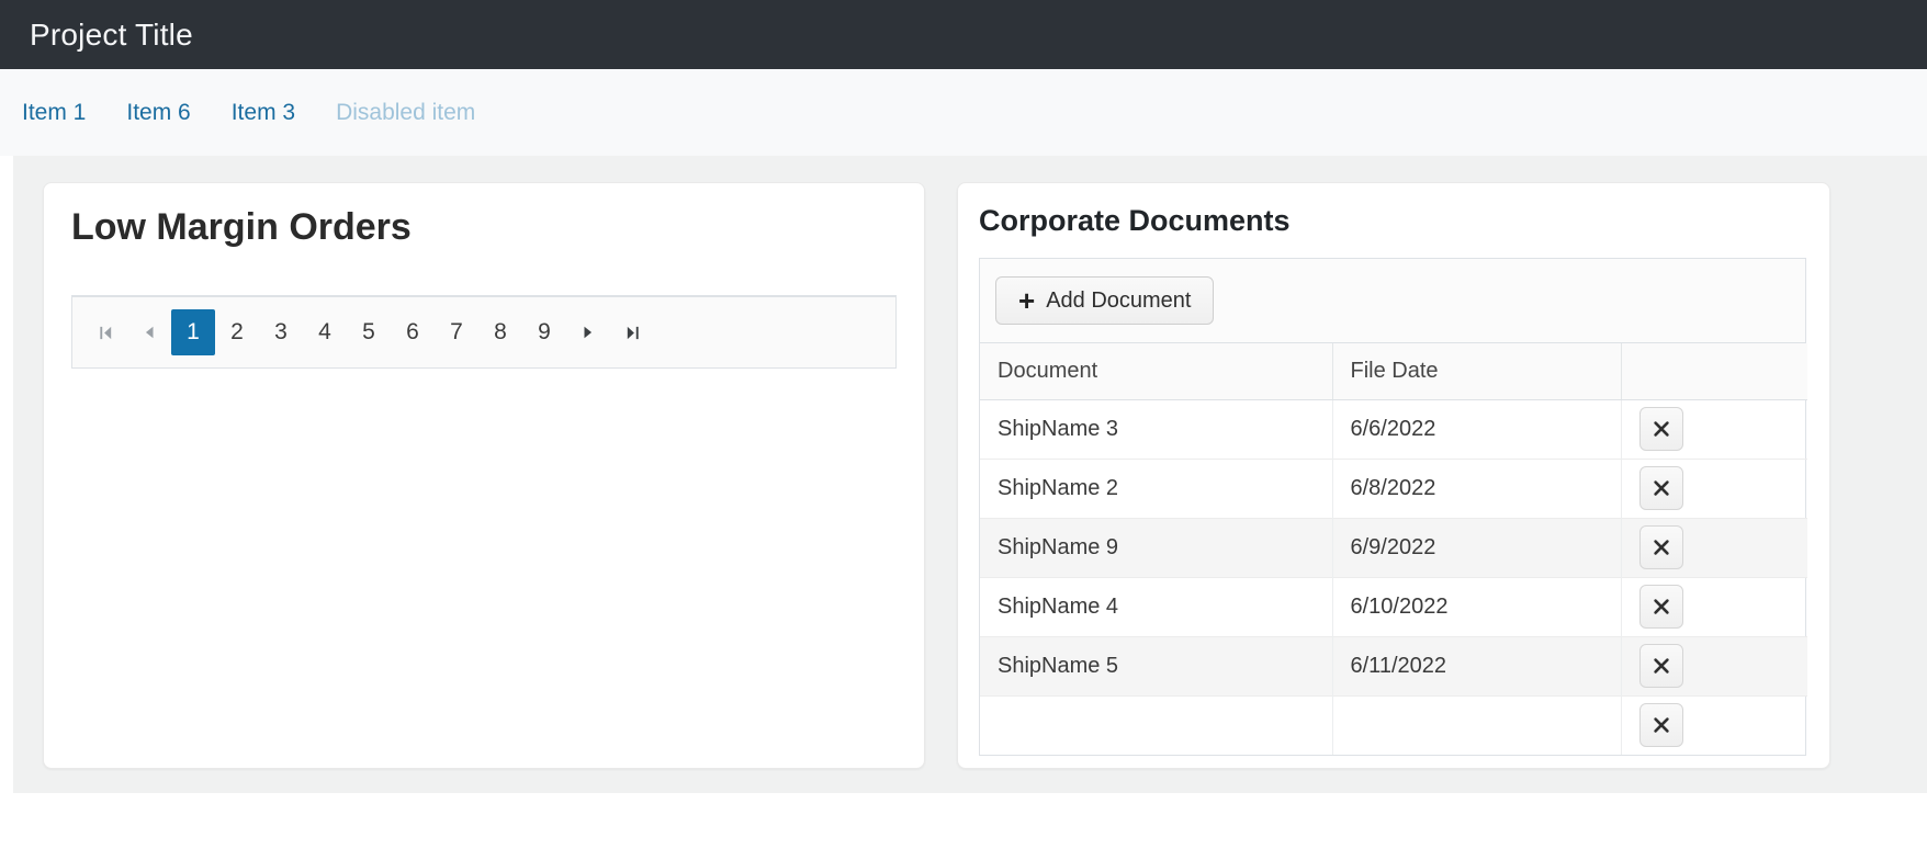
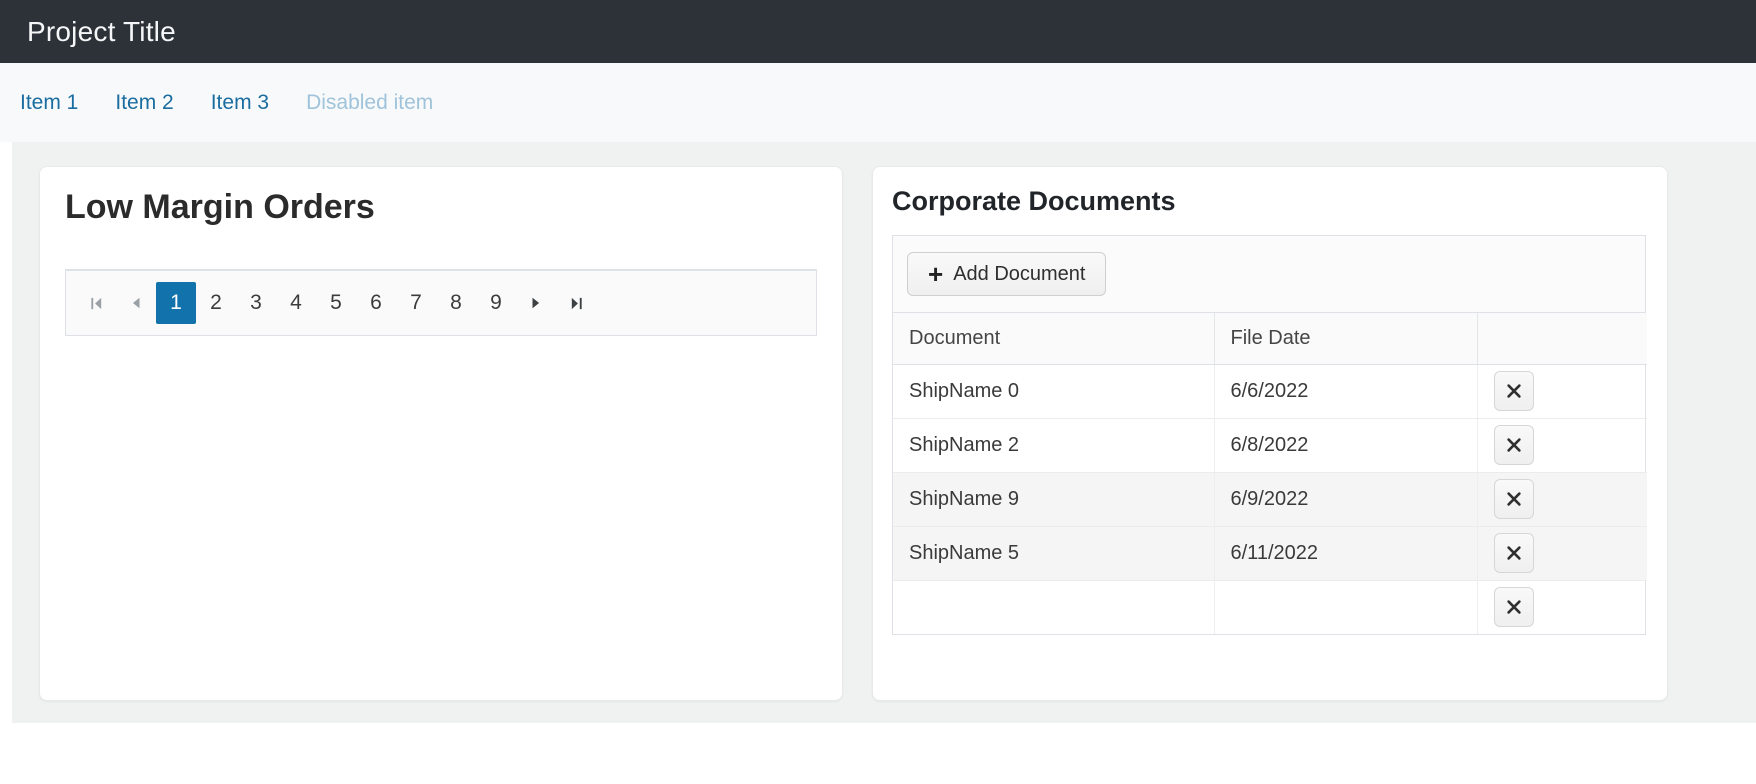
  Project Title
  Item 1
- Item 6
+ Item 2
  Item 3
  Disabled item
  Low Margin Orders
  1
  2
  3
  4
  5
  6
  7
  8
  9
  Corporate Documents
  +
  Add Document
  Document	File Date
- ShipName 3	6/6/2022
+ ShipName 0	6/6/2022
  ShipName 2	6/8/2022
  ShipName 9	6/9/2022
- ShipName 4	6/10/2022
  ShipName 5	6/11/2022
